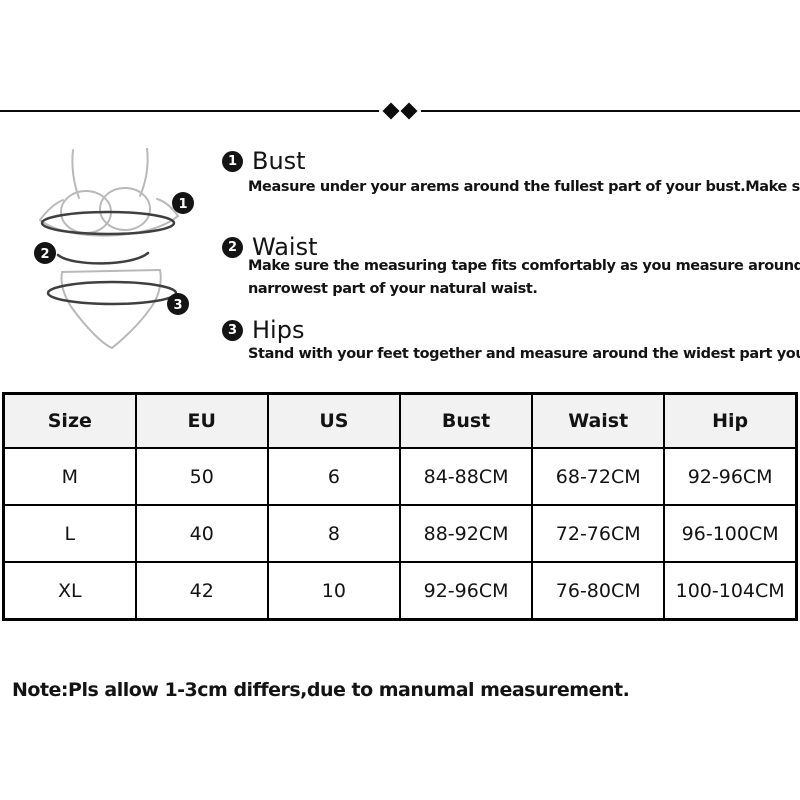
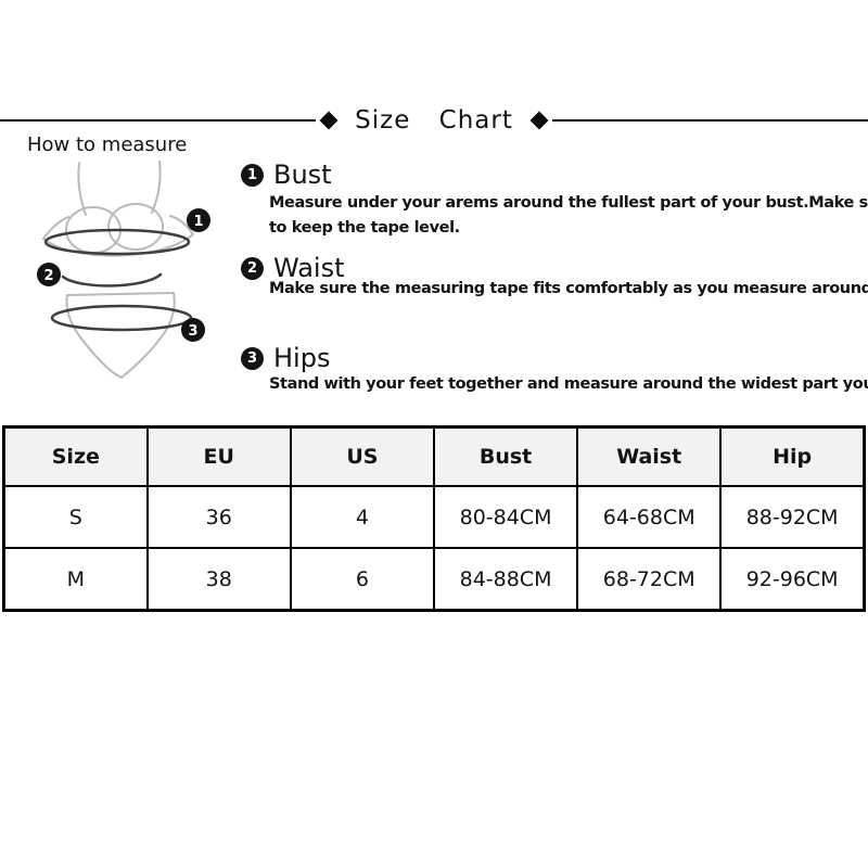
+ Size Chart
+ How to measure
  1
  2
  3
  1
  Bust
  Measure under your arems around the fullest part of your bust.Make s
+ to keep the tape level.
  2
  Waist
  Make sure the measuring tape fits comfortably as you measure around
- narrowest part of your natural waist.
  3
  Hips
  Stand with your feet together and measure around the widest part yo
  Size	EU	US	Bust	Waist	Hip
+ S	36	4	80-84CM	64-68CM	88-92CM
- M	50	6	84-88CM	68-72CM	92-96CM
+ M	38	6	84-88CM	68-72CM	92-96CM
- L	40	8	88-92CM	72-76CM	96-100CM
- XL	42	10	92-96CM	76-80CM	100-104CM
- Note:Pls allow 1-3cm differs,due to manumal measurement.
